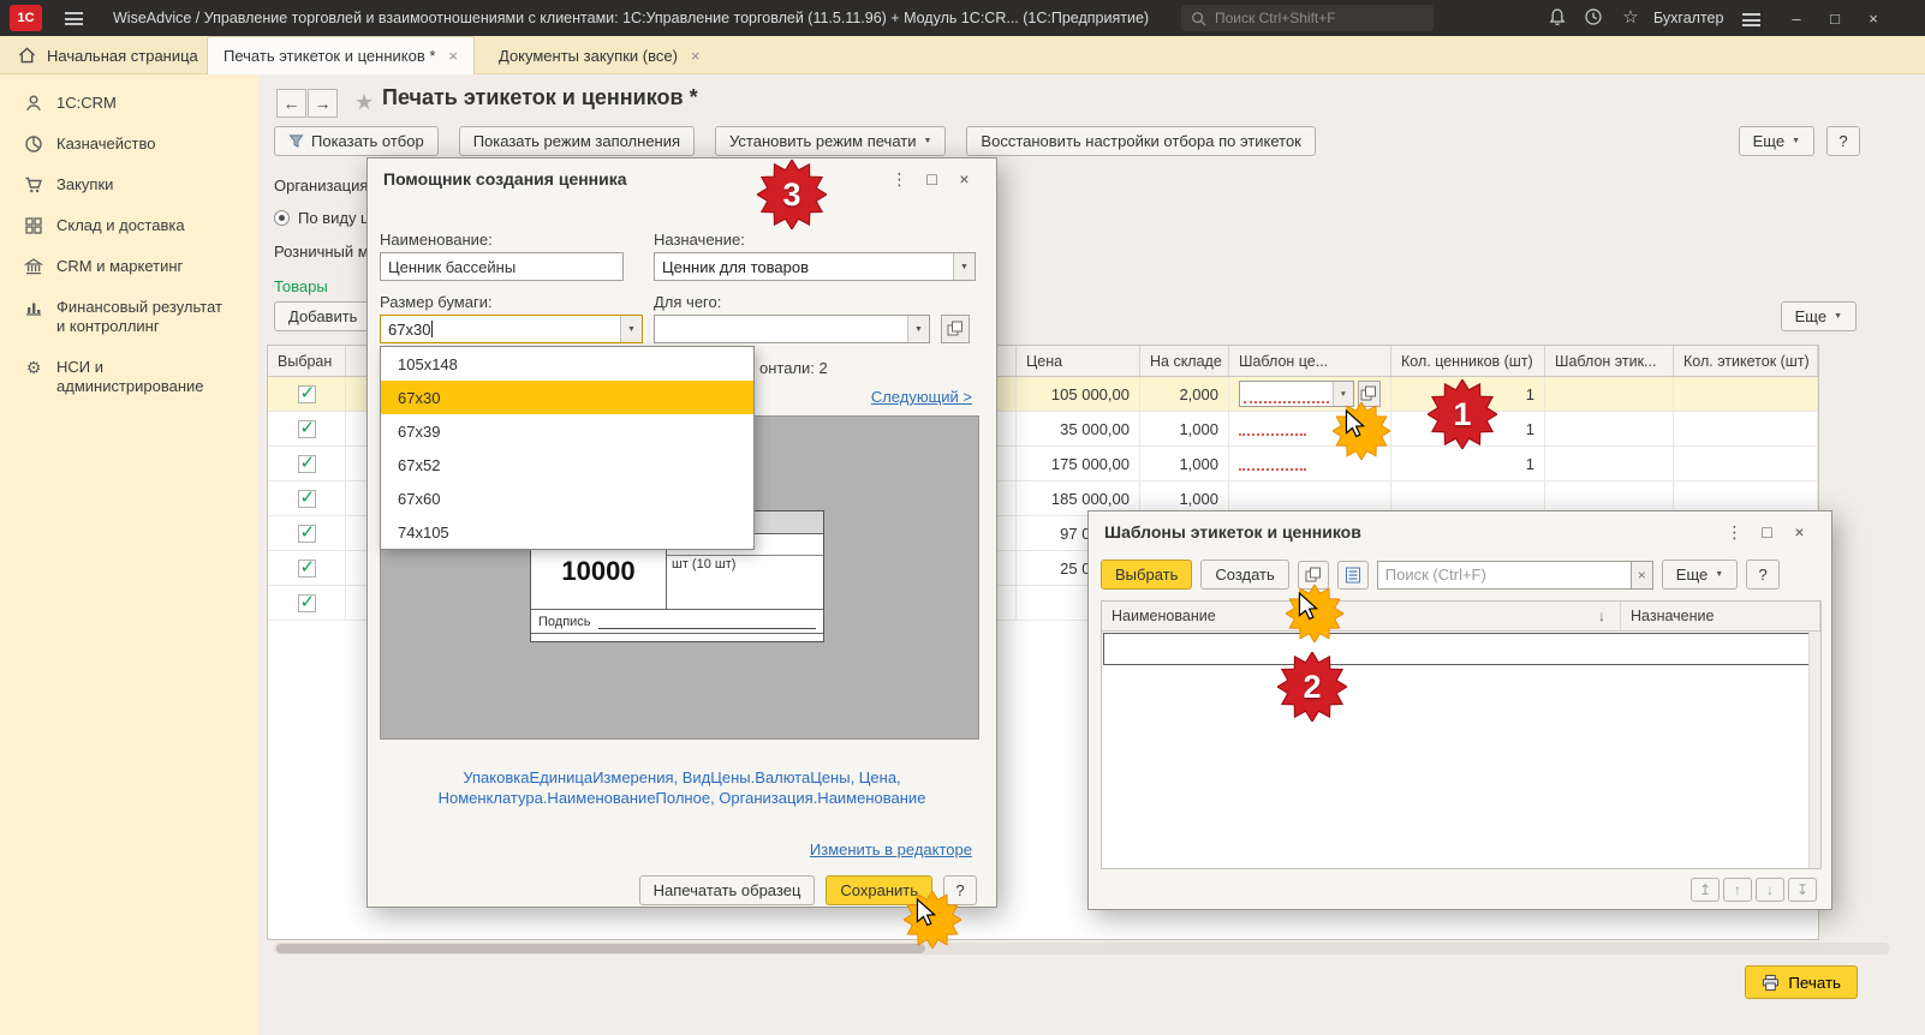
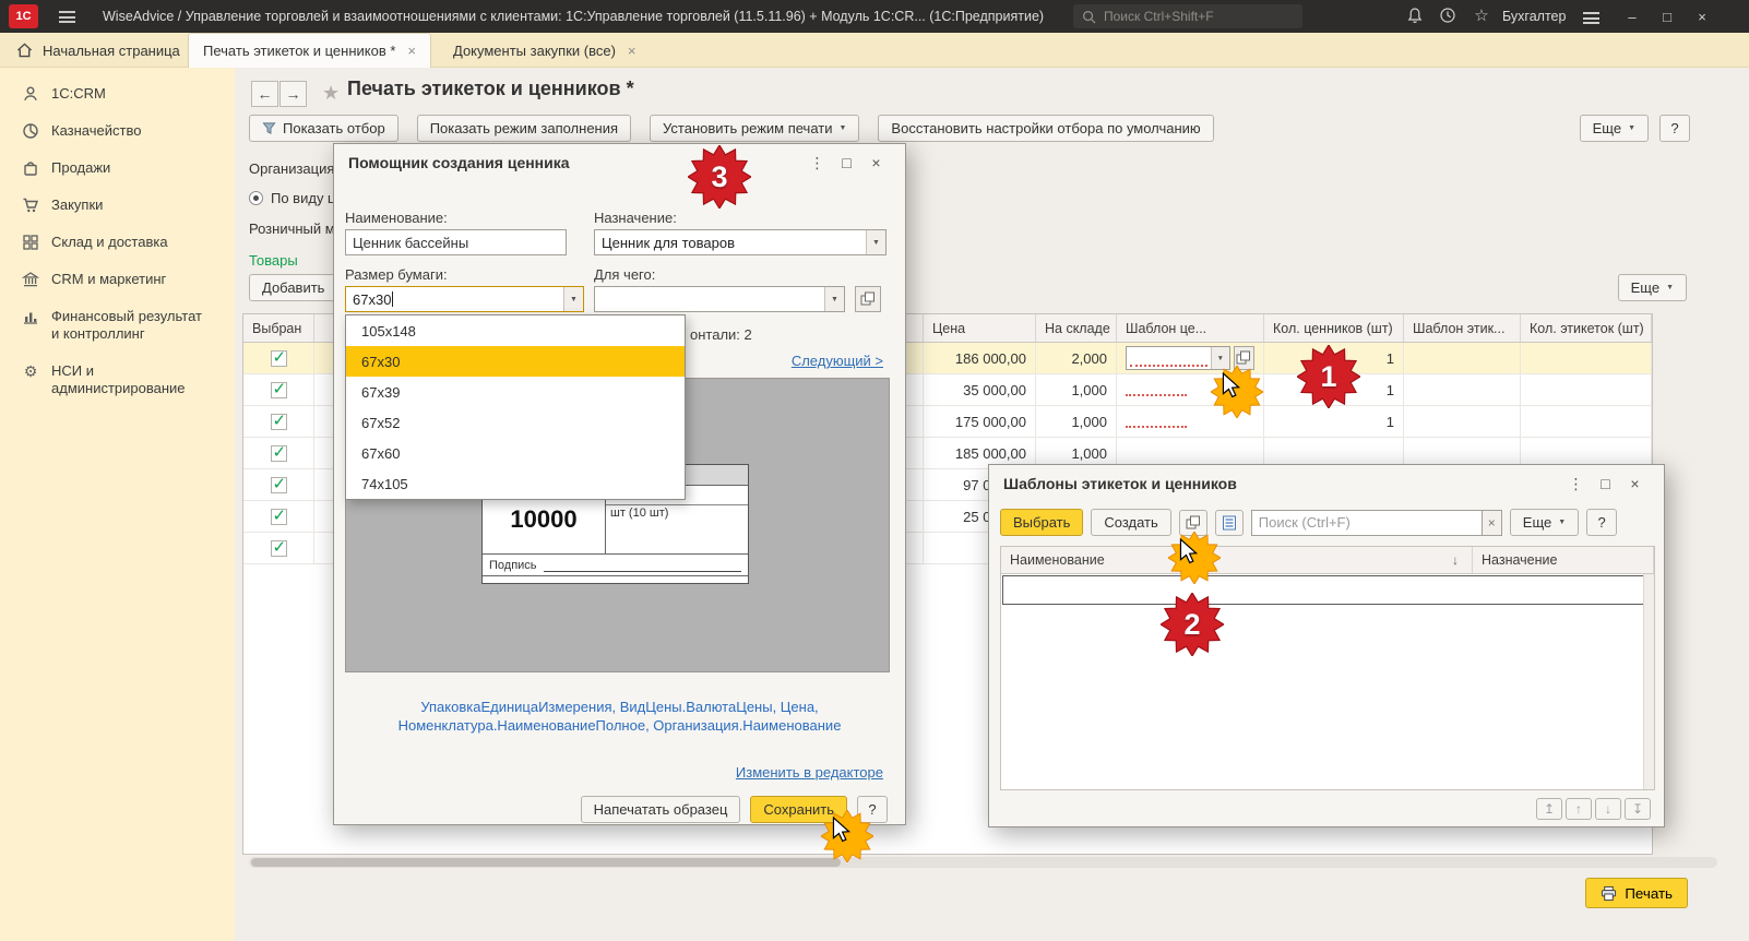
  1С
  WiseAdvice / Управление торговлей и взаимоотношениями с клиентами: 1С:Управление торговлей (11.5.11.96) + Модуль 1С:CR... (1С:Предприятие)
  Поиск Ctrl+Shift+F
  ☆
  Бухгалтер
  –
  □
  ×
  Начальная страница
  Печать этикеток и ценников *
  ×
  Документы закупки (все)
  ×
  1С:CRM
  Казначейство
+ Продажи
  Закупки
  Склад и доставка
  CRM и маркетинг
  Финансовый результат и контроллинг
  ⚙
  НСИ и администрирование
  ←
  →
  ★
  Печать этикеток и ценников *
  Показать отбор
  Показать режим заполнения
  Установить режим печати
- Восстановить настройки отбора по этикеток
+ Восстановить настройки отбора по умолчанию
  Еще
  ?
  Организация
  По виду ц
  Розничный м
  Товары
  Добавить
  Еще
  Выбран
  Цена
  На складе
  Шаблон це...
  Кол. ценников (шт)
  Шаблон этик...
  Кол. этикеток (шт)
- 105 000,00
+ 186 000,00
  2,000
  1
  35 000,00
  1,000
  1
  175 000,00
  1,000
  1
  185 000,00
  1,000
  Печать
  Шаблоны этикеток и ценников
  ⋮
  □
  ×
  Выбрать
  Создать
  Поиск (Ctrl+F)
  ×
  Еще
  ?
  Наименование
  ↓
  Назначение
  ↥
  ↑
  ↓
  ↧
  Помощник создания ценника
  ⋮
  □
  ×
  Наименование:
  Ценник бассейны
  Назначение:
  Ценник для товаров
  Размер бумаги:
  67x30
  Для чего:
  онтали: 2
  Следующий >
  105x148
  67x30
  67x39
  67x52
  67x60
  74x105
  10000
  шт (10 шт)
  Подпись
  УпаковкаЕдиницаИзмерения, ВидЦены.ВалютаЦены, Цена,
  Номенклатура.НаименованиеПолное, Организация.Наименование
  Изменить в редакторе
  Напечатать образец
  Сохранить
  ?
  1
  2
  3
